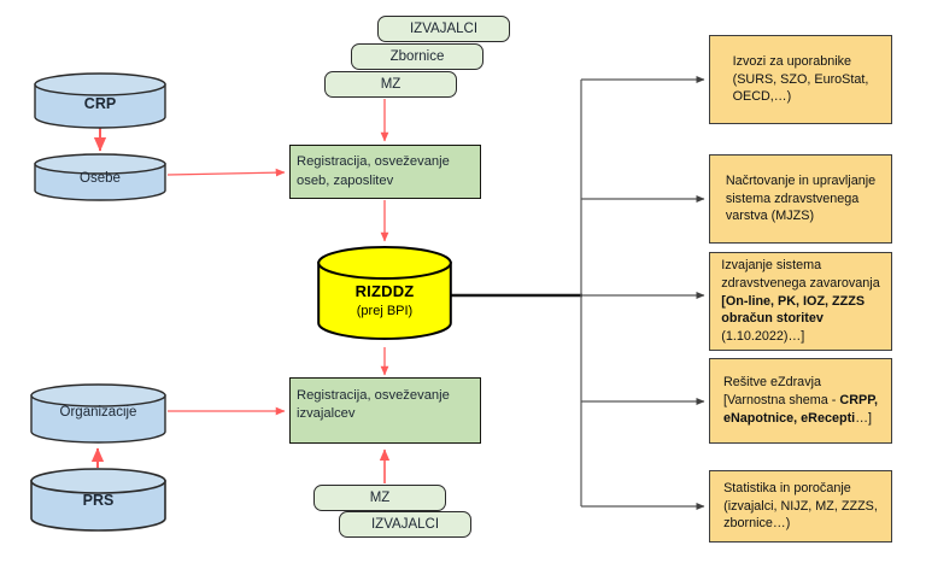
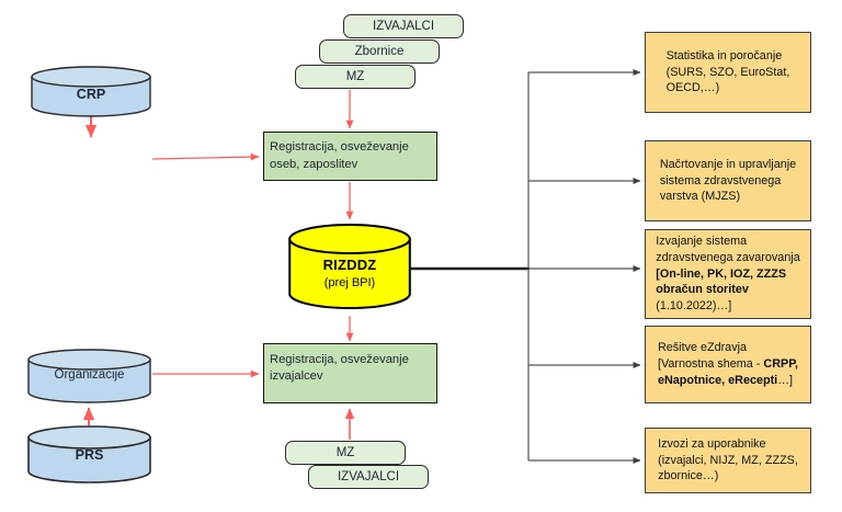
  CRP
- Osebe
  Organizacije
  PRS
  RIZDDZ
  (prej BPI)
  IZVAJALCI
  Zbornice
  MZ
  MZ
  IZVAJALCI
  Registracija, osveževanje oseb, zaposlitev
  Registracija, osveževanje izvajalcev
- Izvozi za uporabnike
+ Statistika in poročanje
  (SURS, SZO, EuroStat,
  OECD,…)
  Načrtovanje in upravljanje
  sistema zdravstvenega
  varstva (MJZS)
  Izvajanje sistema
  zdravstvenega zavarovanja
  [On-line, PK, IOZ, ZZZS
  obračun storitev
  (1.10.2022)…]
  Rešitve eZdravja
  [Varnostna shema - CRPP,
  eNapotnice, eRecepti…]
- Statistika in poročanje
+ Izvozi za uporabnike
  (izvajalci, NIJZ, MZ, ZZZS,
  zbornice…)
